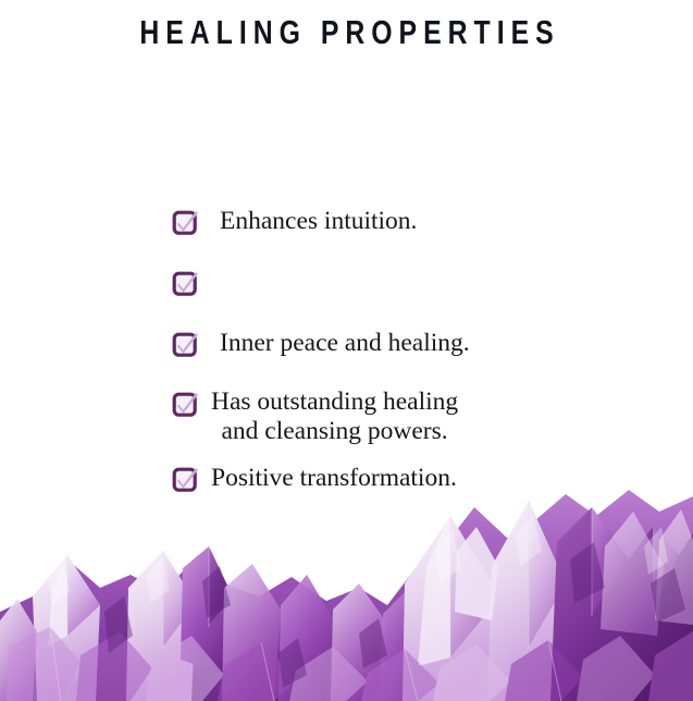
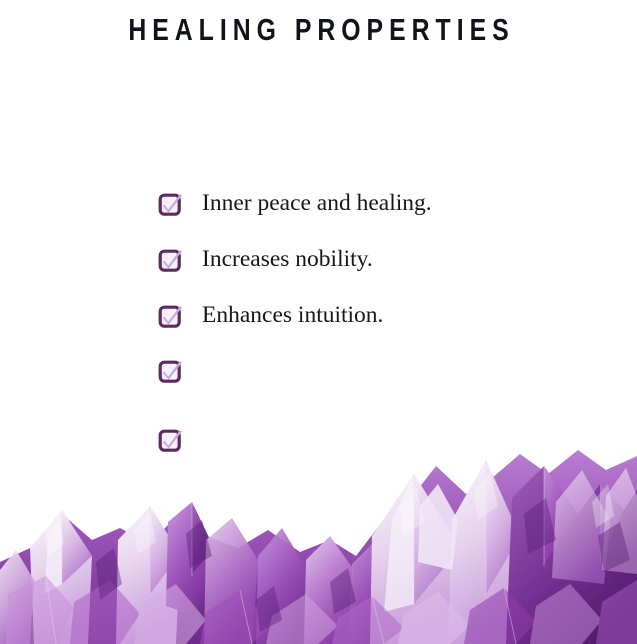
  HEALING PROPERTIES
- Enhances intuition.
+ Inner peace and healing.
+ Increases nobility.
- Inner peace and healing.
+ Enhances intuition.
- Has outstanding healing
- and cleansing powers.
- Positive transformation.
